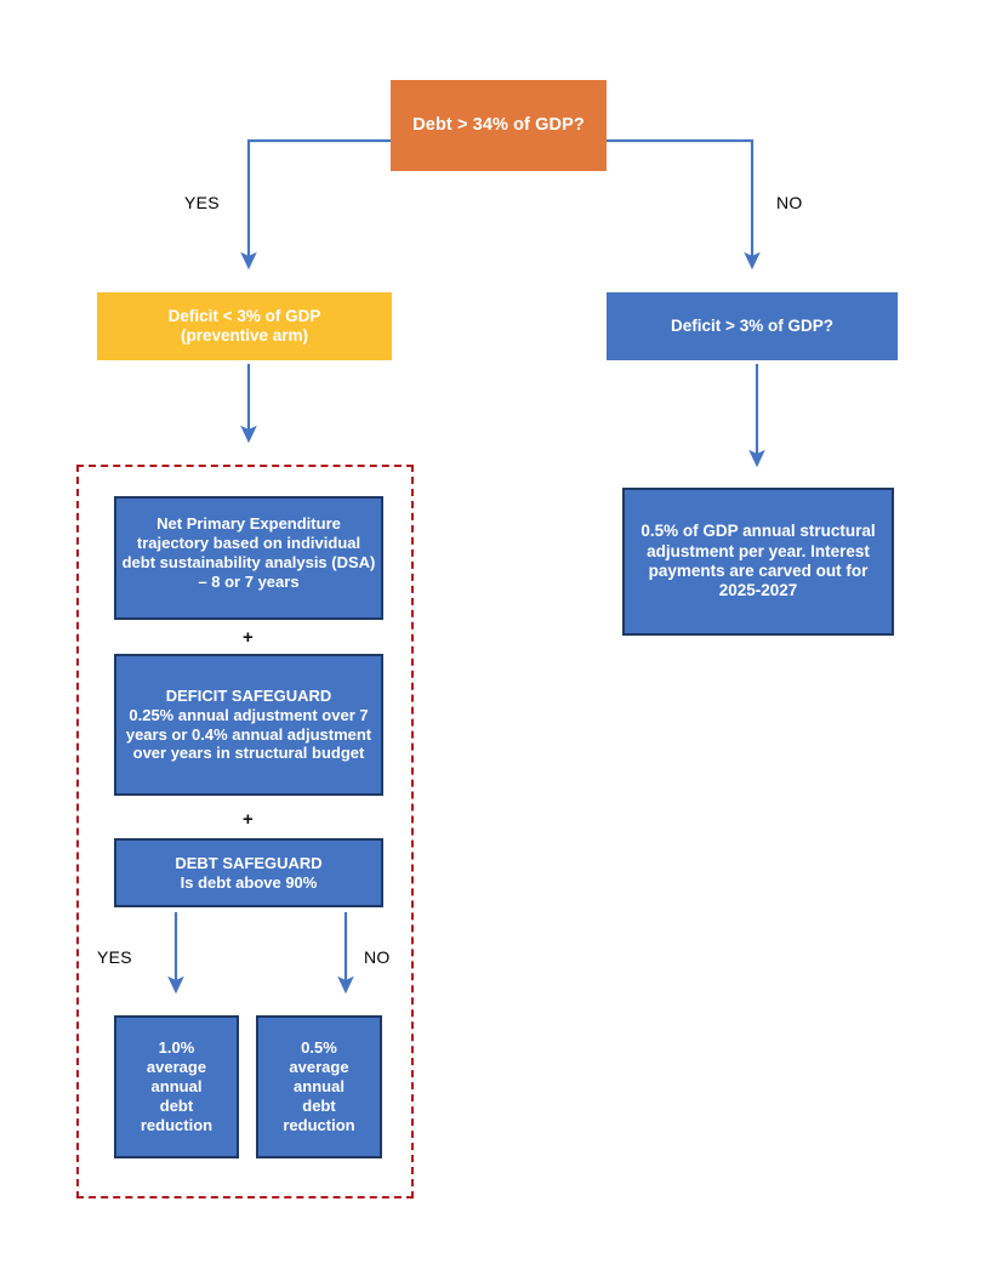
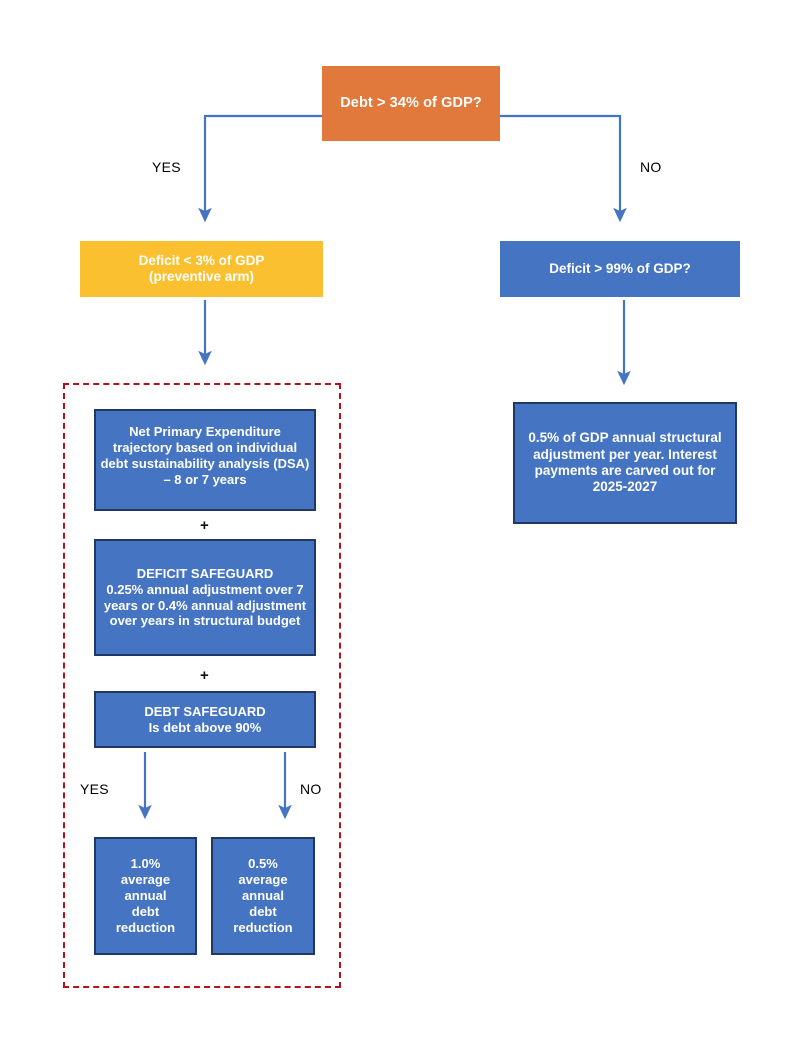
  Debt > 34% of GDP?
  Deficit < 3% of GDP
  (preventive arm)
- Deficit > 3% of GDP?
+ Deficit > 99% of GDP?
  0.5% of GDP annual structural adjustment per year. Interest payments are carved out for 2025-2027
  Net Primary Expenditure trajectory based on individual debt sustainability analysis (DSA) – 8 or 7 years
  DEFICIT SAFEGUARD
  0.25% annual adjustment over 7 years or 0.4% annual adjustment over years in structural budget
  DEBT SAFEGUARD
  Is debt above 90%
  1.0%
  average
  annual
  debt
  reduction
  0.5%
  average
  annual
  debt
  reduction
  +
  +
  YES
  NO
  YES
  NO
